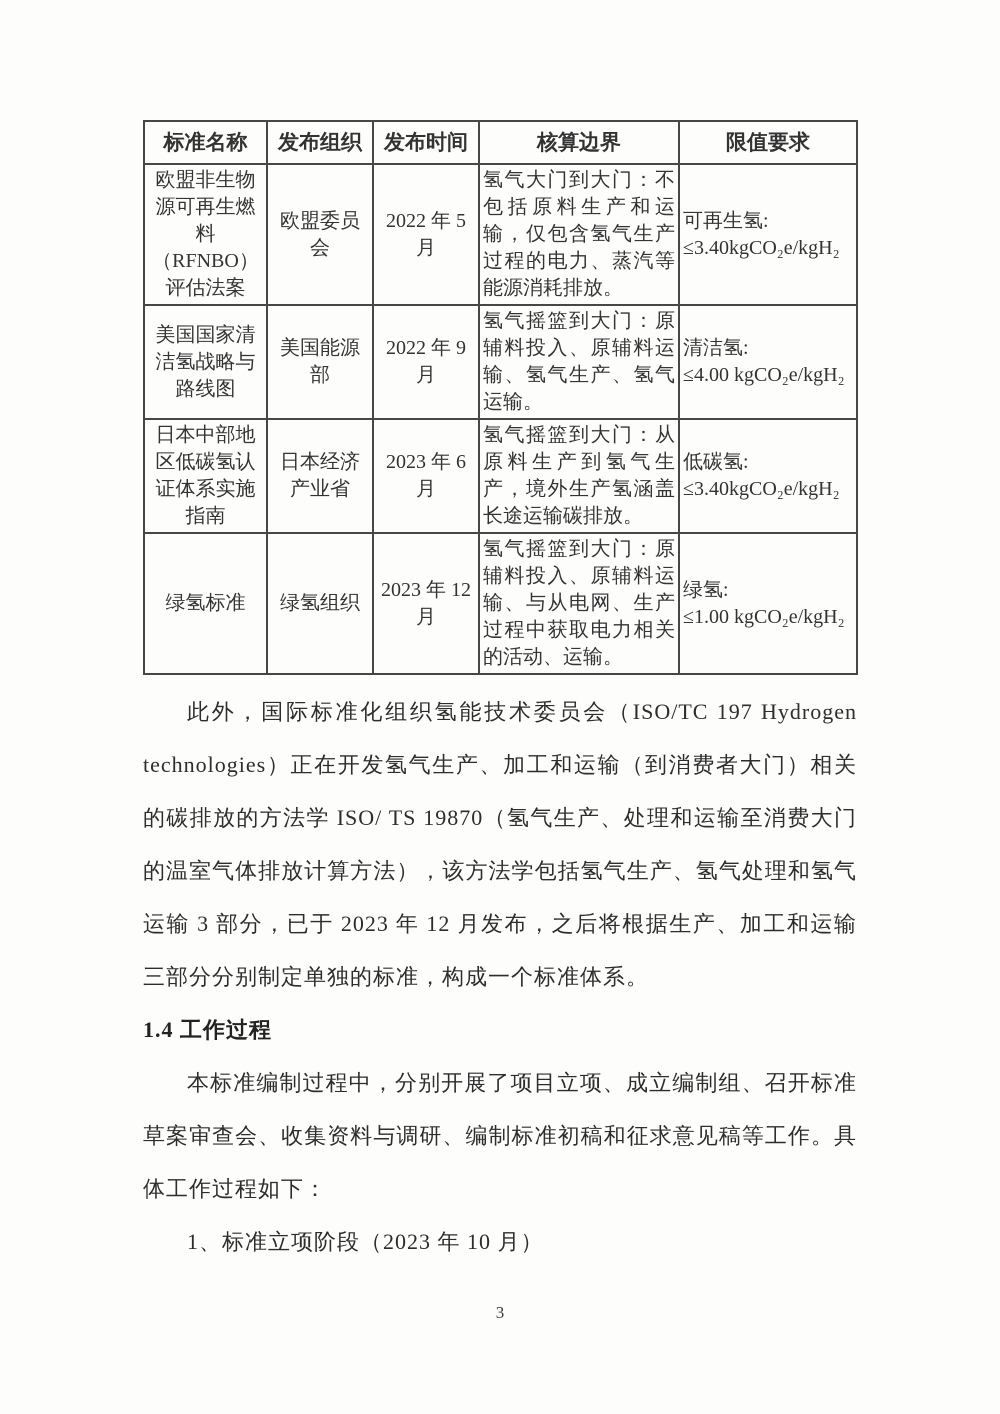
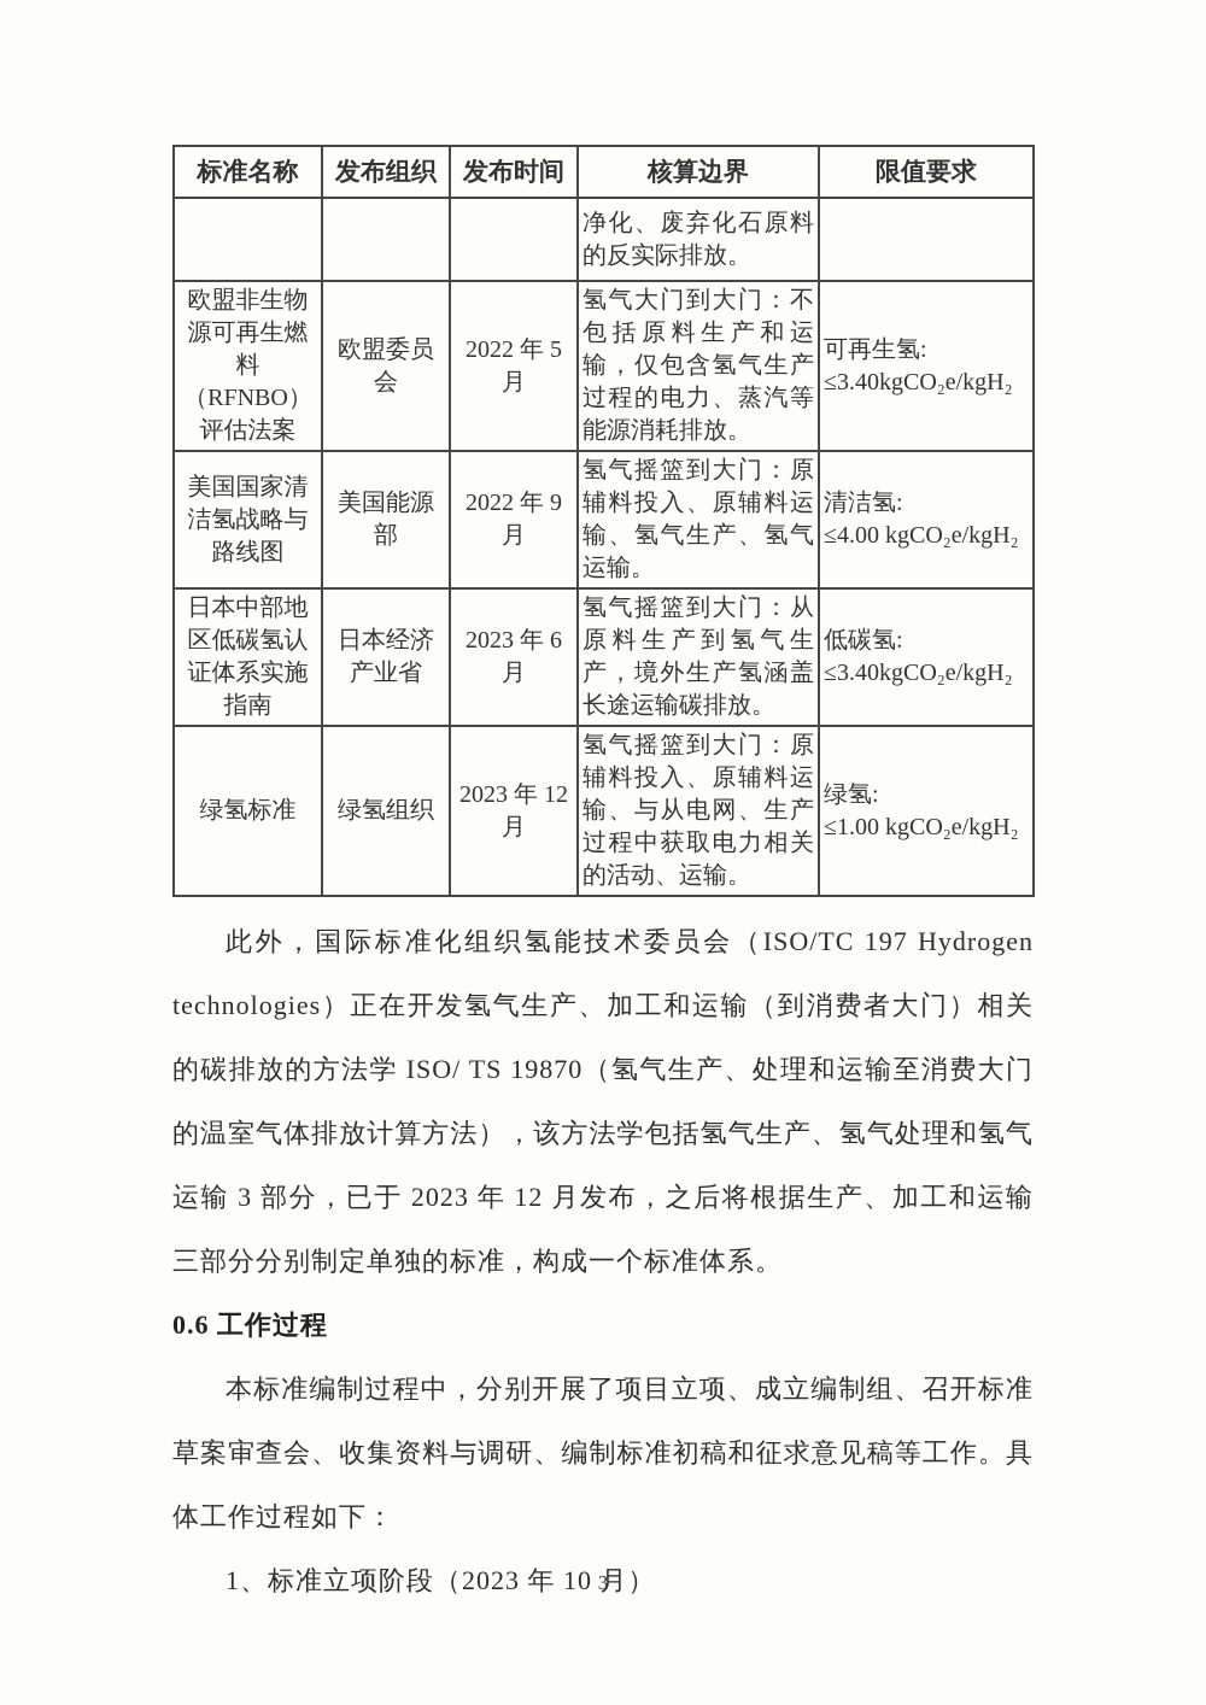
  标准名称	发布组织	发布时间	核算边界	限值要求
+ 			净化、废弃化石原料的反实际排放。
  欧盟非生物 源可再生燃 料 （RFNBO） 评估法案	欧盟委员会	2022 年 5 月	氢气大门到大门：不包括原料生产和运输，仅包含氢气生产过程的电力、蒸汽等能源消耗排放。	可再生氢: ≤3.40kgCO₂e/kgH₂
  美国国家清洁氢战略与路线图	美国能源部	2022 年 9 月	氢气摇篮到大门：原辅料投入、原辅料运输、氢气生产、氢气运输。	清洁氢: ≤4.00 kgCO₂e/kgH₂
  日本中部地区低碳氢认证体系实施指南	日本经济产业省	2023 年 6 月	氢气摇篮到大门：从原料生产到氢气生产，境外生产氢涵盖长途运输碳排放。	低碳氢: ≤3.40kgCO₂e/kgH₂
  绿氢标准	绿氢组织	2023 年 12 月	氢气摇篮到大门：原辅料投入、原辅料运输、与从电网、生产过程中获取电力相关的活动、运输。	绿氢: ≤1.00 kgCO₂e/kgH₂
  此外，国际标准化组织氢能技术委员会（ISO/TC 197 Hydrogen technologies）正在开发氢气生产、加工和运输（到消费者大门）相关的碳排放的方法学 ISO/ TS 19870（氢气生产、处理和运输至消费大门的温室气体排放计算方法），该方法学包括氢气生产、氢气处理和氢气运输 3 部分，已于 2023 年 12 月发布，之后将根据生产、加工和运输三部分分别制定单独的标准，构成一个标准体系。
- 1.4 工作过程
+ 0.6 工作过程
  本标准编制过程中，分别开展了项目立项、成立编制组、召开标准草案审查会、收集资料与调研、编制标准初稿和征求意见稿等工作。具体工作过程如下：
  1、标准立项阶段（2023 年 10 月）
  3
